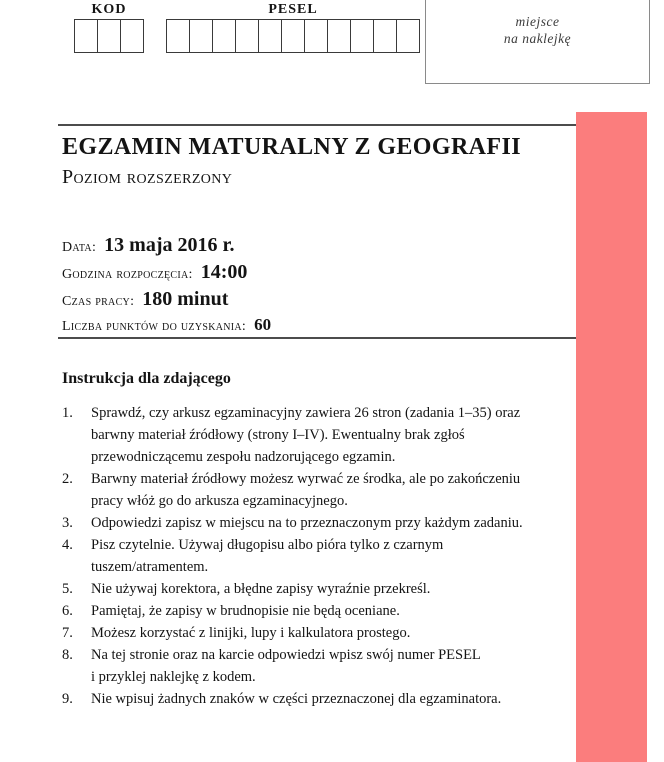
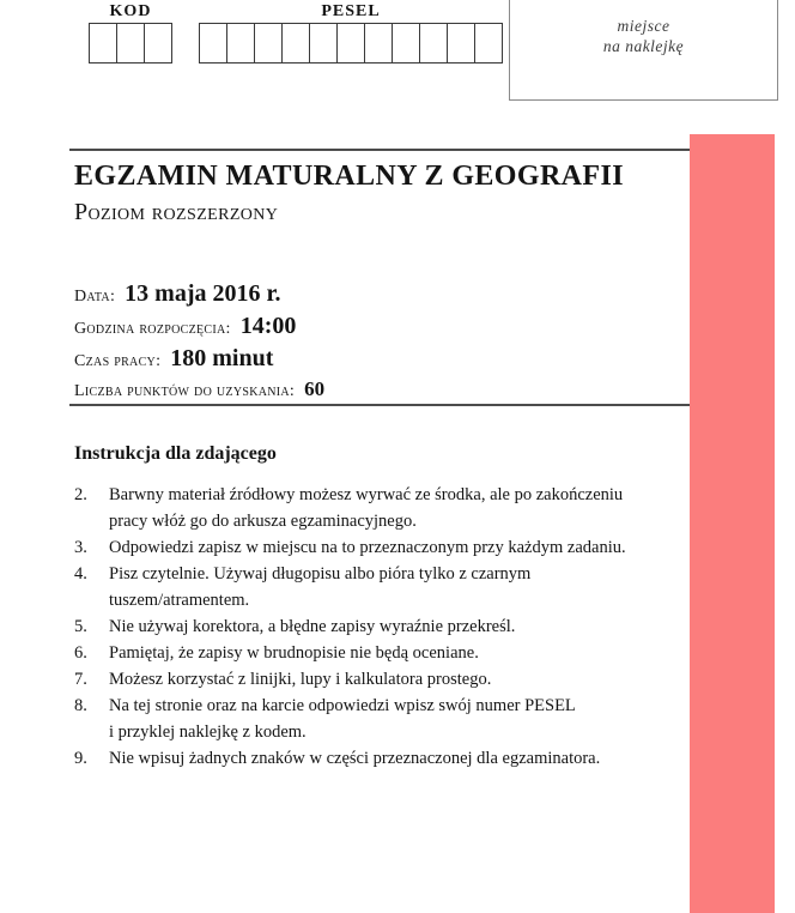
  KOD
  PESEL
  miejsce
  na naklejkę
  EGZAMIN MATURALNY Z GEOGRAFII
  Poziom rozszerzony
  Data:
  13 maja 2016 r.
  Godzina rozpoczęcia:
  14:00
  Czas pracy:
  180 minut
  Liczba punktów do uzyskania:
  60
  Instrukcja dla zdającego
- 1.
- Sprawdź, czy arkusz egzaminacyjny zawiera 26 stron (zadania 1–35) oraz
- barwny materiał źródłowy (strony I–IV). Ewentualny brak zgłoś
- przewodniczącemu zespołu nadzorującego egzamin.
  2.
  Barwny materiał źródłowy możesz wyrwać ze środka, ale po zakończeniu
  pracy włóż go do arkusza egzaminacyjnego.
  3.
  Odpowiedzi zapisz w miejscu na to przeznaczonym przy każdym zadaniu.
  4.
  Pisz czytelnie. Używaj długopisu albo pióra tylko z czarnym
  tuszem/atramentem.
  5.
  Nie używaj korektora, a błędne zapisy wyraźnie przekreśl.
  6.
  Pamiętaj, że zapisy w brudnopisie nie będą oceniane.
  7.
  Możesz korzystać z linijki, lupy i kalkulatora prostego.
  8.
  Na tej stronie oraz na karcie odpowiedzi wpisz swój numer PESEL
  i przyklej naklejkę z kodem.
  9.
  Nie wpisuj żadnych znaków w części przeznaczonej dla egzaminatora.
